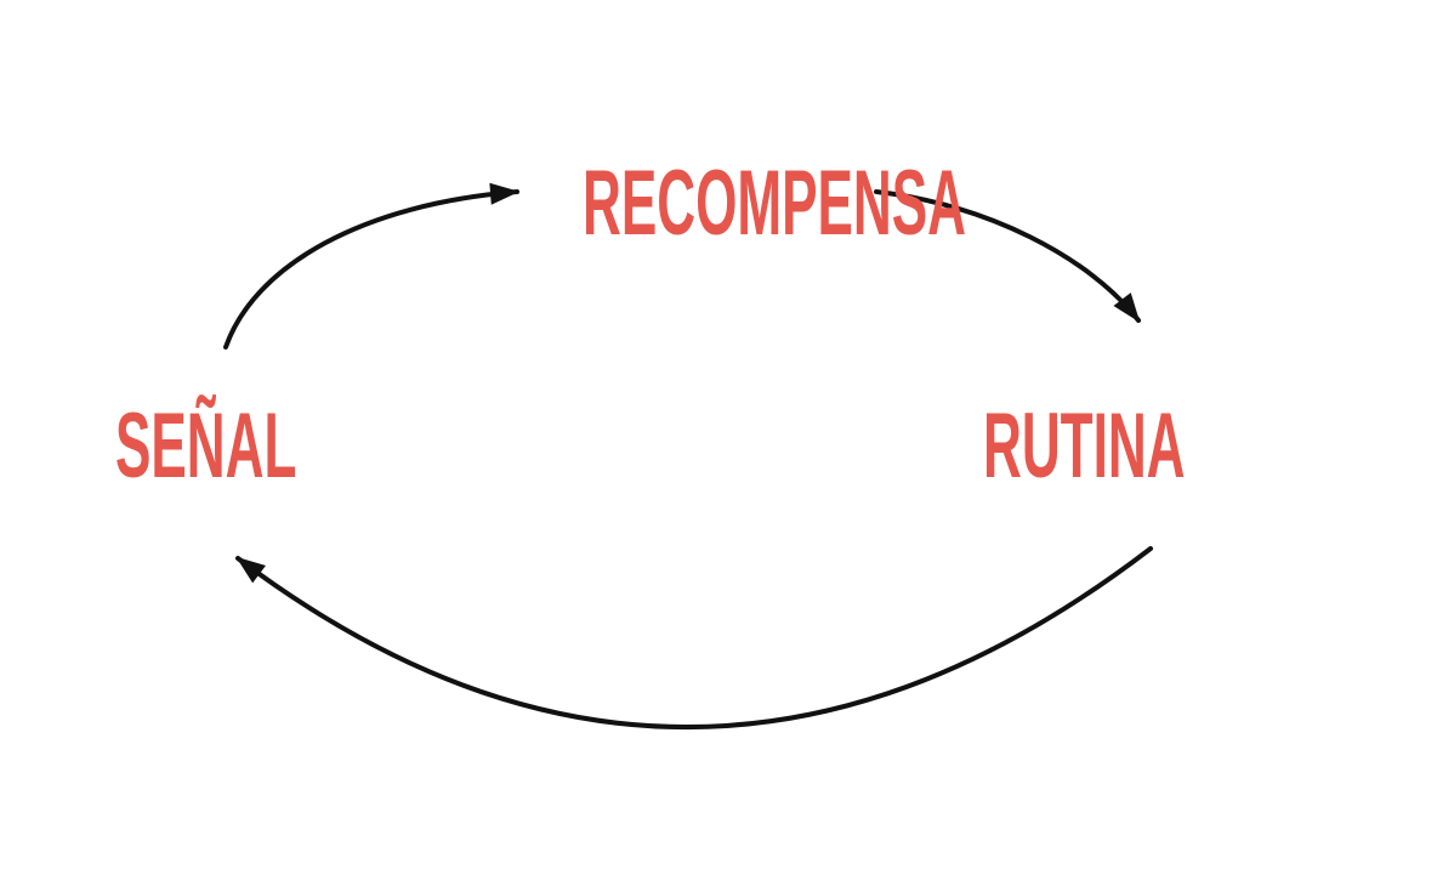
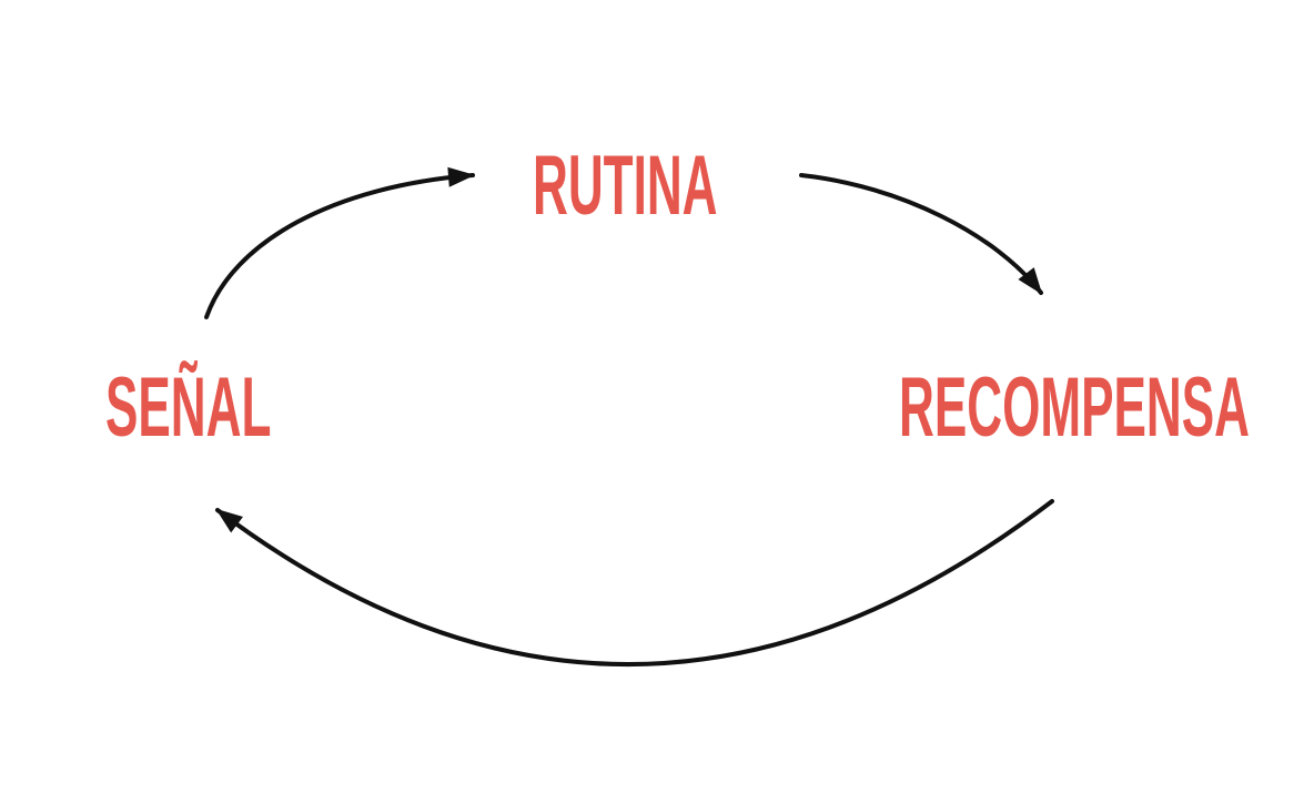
- RECOMPENSA
+ RUTINA
  SEÑAL
- RUTINA
+ RECOMPENSA
